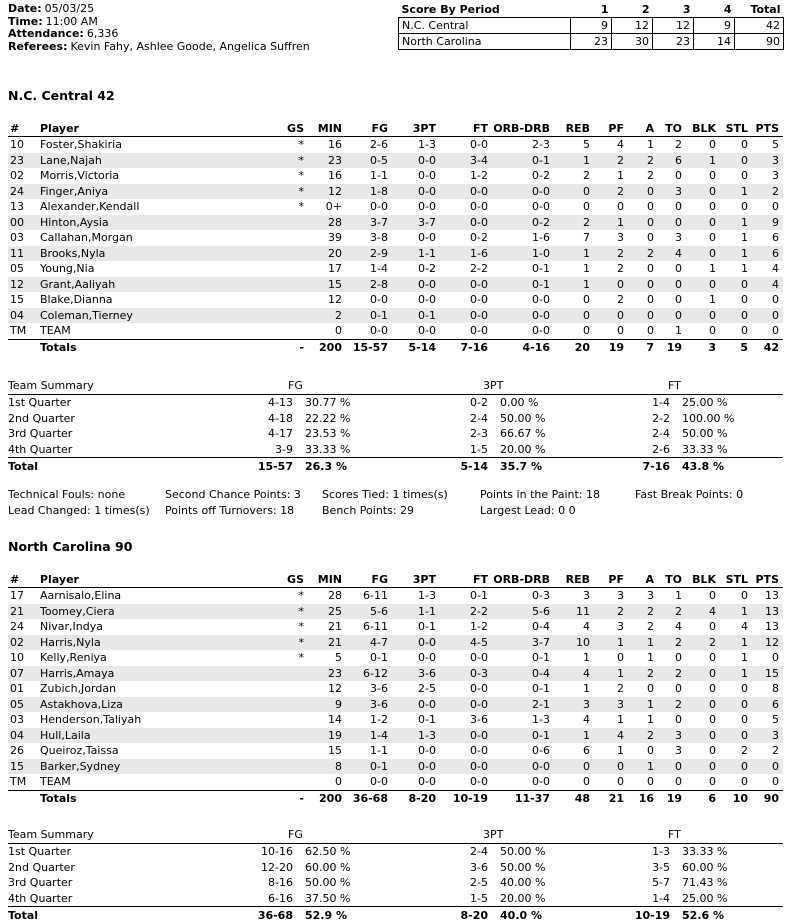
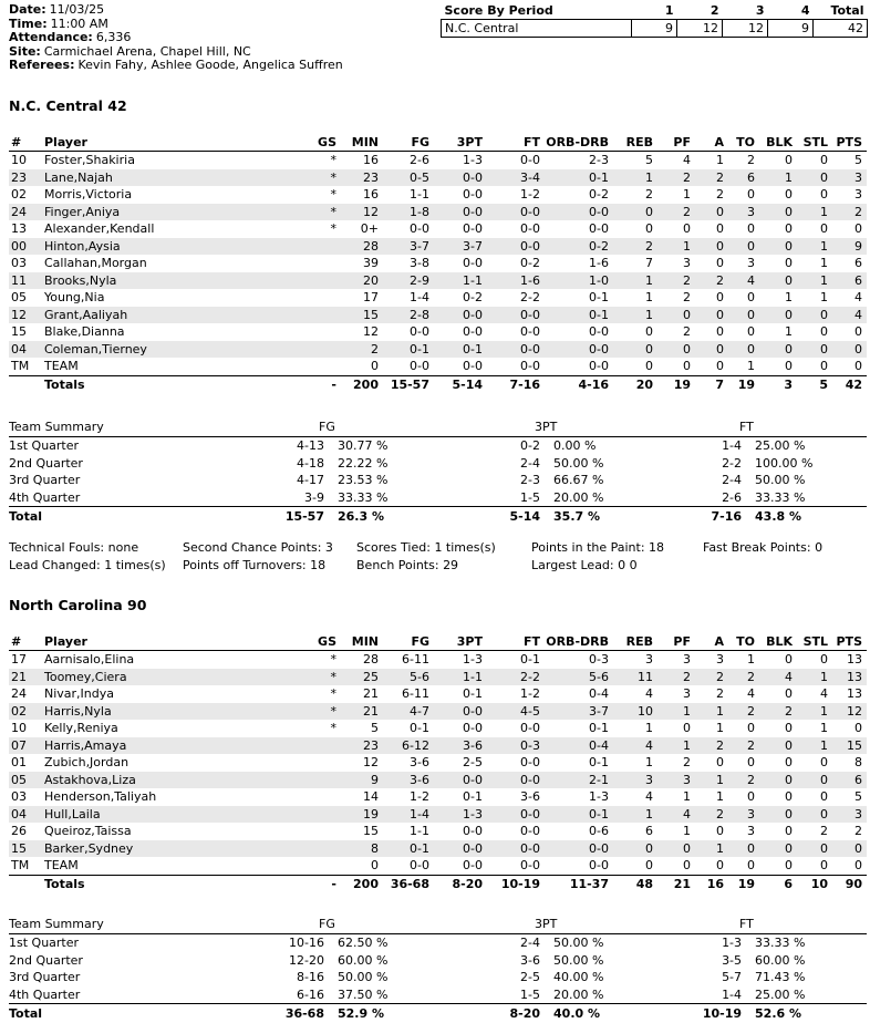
- Date: 05/03/25
+ Date: 11/03/25
  Time: 11:00 AM
  Attendance: 6,336
+ Site: Carmichael Arena, Chapel Hill, NC
  Referees: Kevin Fahy, Ashlee Goode, Angelica Suffren
  Score By Period	1	2	3	4	Total
  N.C. Central	9	12	12	9	42
- North Carolina	23	30	23	14	90
  N.C. Central 42
  #	Player	GS	MIN	FG	3PT	FT	ORB-DRB	REB	PF	A	TO	BLK	STL	PTS
  10	Foster,Shakiria	*	16	2-6	1-3	0-0	2-3	5	4	1	2	0	0	5
  23	Lane,Najah	*	23	0-5	0-0	3-4	0-1	1	2	2	6	1	0	3
  02	Morris,Victoria	*	16	1-1	0-0	1-2	0-2	2	1	2	0	0	0	3
  24	Finger,Aniya	*	12	1-8	0-0	0-0	0-0	0	2	0	3	0	1	2
  13	Alexander,Kendall	*	0+	0-0	0-0	0-0	0-0	0	0	0	0	0	0	0
  00	Hinton,Aysia		28	3-7	3-7	0-0	0-2	2	1	0	0	0	1	9
  03	Callahan,Morgan		39	3-8	0-0	0-2	1-6	7	3	0	3	0	1	6
  11	Brooks,Nyla		20	2-9	1-1	1-6	1-0	1	2	2	4	0	1	6
  05	Young,Nia		17	1-4	0-2	2-2	0-1	1	2	0	0	1	1	4
  12	Grant,Aaliyah		15	2-8	0-0	0-0	0-1	1	0	0	0	0	0	4
  15	Blake,Dianna		12	0-0	0-0	0-0	0-0	0	2	0	0	1	0	0
  04	Coleman,Tierney		2	0-1	0-1	0-0	0-0	0	0	0	0	0	0	0
  TM	TEAM		0	0-0	0-0	0-0	0-0	0	0	0	1	0	0	0
  	Totals	-	200	15-57	5-14	7-16	4-16	20	19	7	19	3	5	42
  Team Summary	FG	3PT	FT
  1st Quarter	4-13	30.77 %	0-2	0.00 %	1-4	25.00 %
  2nd Quarter	4-18	22.22 %	2-4	50.00 %	2-2	100.00 %
  3rd Quarter	4-17	23.53 %	2-3	66.67 %	2-4	50.00 %
  4th Quarter	3-9	33.33 %	1-5	20.00 %	2-6	33.33 %
  Total	15-57	26.3 %	5-14	35.7 %	7-16	43.8 %
  Technical Fouls: none
  Second Chance Points: 3
  Scores Tied: 1 times(s)
  Points in the Paint: 18
  Fast Break Points: 0
  Lead Changed: 1 times(s)
  Points off Turnovers: 18
  Bench Points: 29
  Largest Lead: 0 0
  North Carolina 90
  #	Player	GS	MIN	FG	3PT	FT	ORB-DRB	REB	PF	A	TO	BLK	STL	PTS
  17	Aarnisalo,Elina	*	28	6-11	1-3	0-1	0-3	3	3	3	1	0	0	13
  21	Toomey,Ciera	*	25	5-6	1-1	2-2	5-6	11	2	2	2	4	1	13
  24	Nivar,Indya	*	21	6-11	0-1	1-2	0-4	4	3	2	4	0	4	13
  02	Harris,Nyla	*	21	4-7	0-0	4-5	3-7	10	1	1	2	2	1	12
  10	Kelly,Reniya	*	5	0-1	0-0	0-0	0-1	1	0	1	0	0	1	0
  07	Harris,Amaya		23	6-12	3-6	0-3	0-4	4	1	2	2	0	1	15
  01	Zubich,Jordan		12	3-6	2-5	0-0	0-1	1	2	0	0	0	0	8
  05	Astakhova,Liza		9	3-6	0-0	0-0	2-1	3	3	1	2	0	0	6
  03	Henderson,Taliyah		14	1-2	0-1	3-6	1-3	4	1	1	0	0	0	5
  04	Hull,Laila		19	1-4	1-3	0-0	0-1	1	4	2	3	0	0	3
  26	Queiroz,Taissa		15	1-1	0-0	0-0	0-6	6	1	0	3	0	2	2
  15	Barker,Sydney		8	0-1	0-0	0-0	0-0	0	0	1	0	0	0	0
  TM	TEAM		0	0-0	0-0	0-0	0-0	0	0	0	0	0	0	0
  	Totals	-	200	36-68	8-20	10-19	11-37	48	21	16	19	6	10	90
  Team Summary	FG	3PT	FT
  1st Quarter	10-16	62.50 %	2-4	50.00 %	1-3	33.33 %
  2nd Quarter	12-20	60.00 %	3-6	50.00 %	3-5	60.00 %
  3rd Quarter	8-16	50.00 %	2-5	40.00 %	5-7	71.43 %
  4th Quarter	6-16	37.50 %	1-5	20.00 %	1-4	25.00 %
  Total	36-68	52.9 %	8-20	40.0 %	10-19	52.6 %
